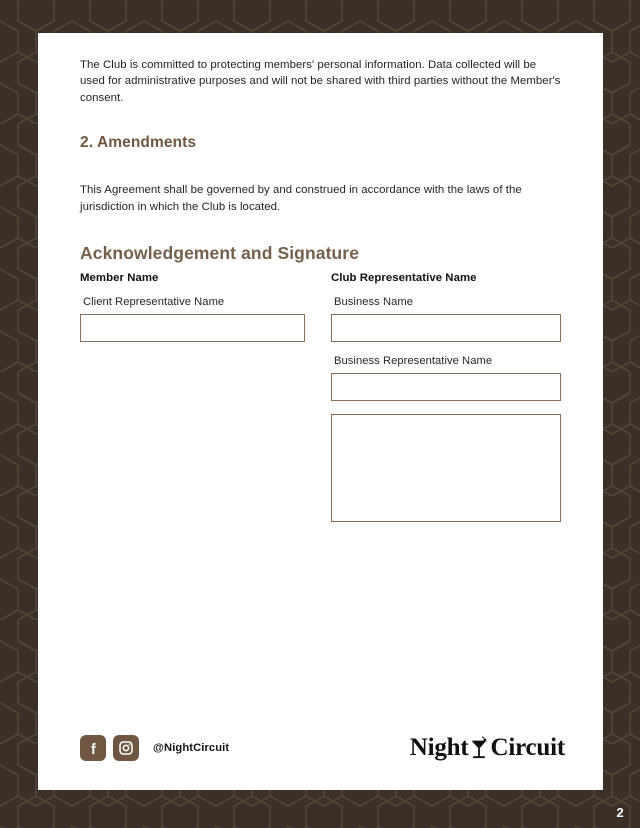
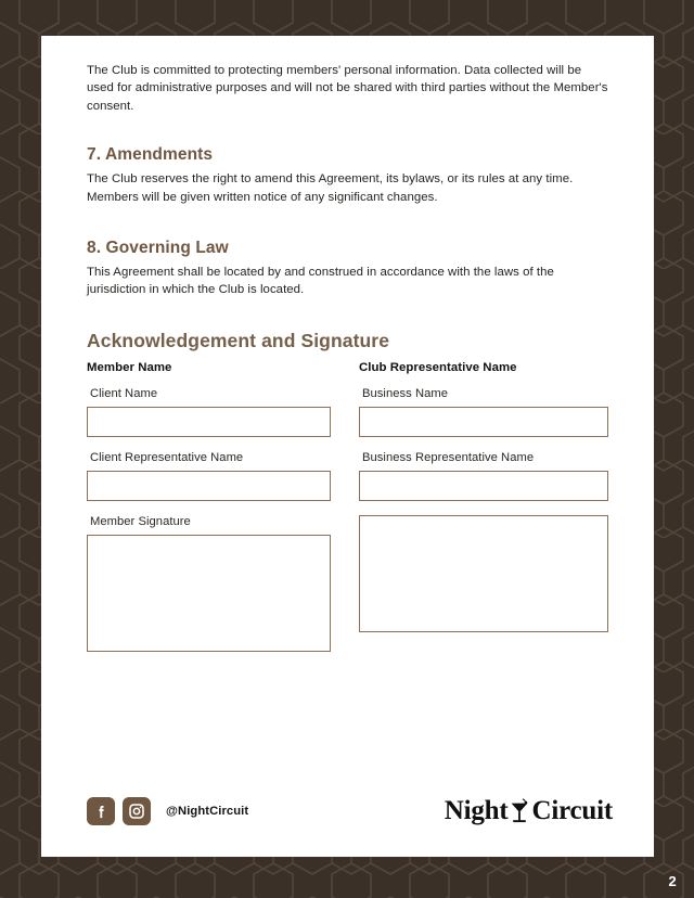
  2
  The Club is committed to protecting members' personal information. Data collected will be used for administrative purposes and will not be shared with third parties without the Member's consent.
- 2. Amendments
+ 7. Amendments
+ The Club reserves the right to amend this Agreement, its bylaws, or its rules at any time. Members will be given written notice of any significant changes.
+ 8. Governing Law
- This Agreement shall be governed by and construed in accordance with the laws of the jurisdiction in which the Club is located.
+ This Agreement shall be located by and construed in accordance with the laws of the jurisdiction in which the Club is located.
  Acknowledgement and Signature
  Member Name
+ Client Name
  Client Representative Name
+ Member Signature
  Club Representative Name
  Business Name
  Business Representative Name
  @NightCircuit
  Night
  Circuit
